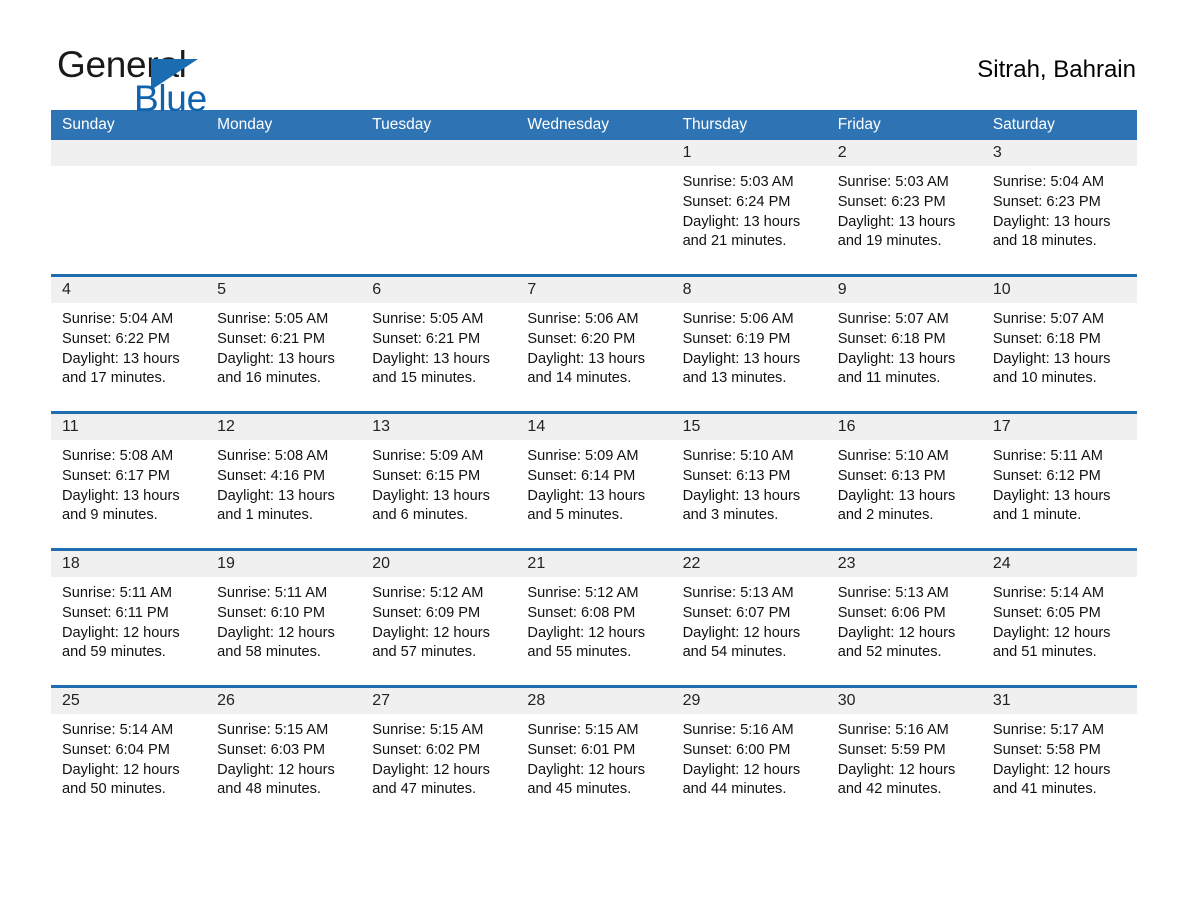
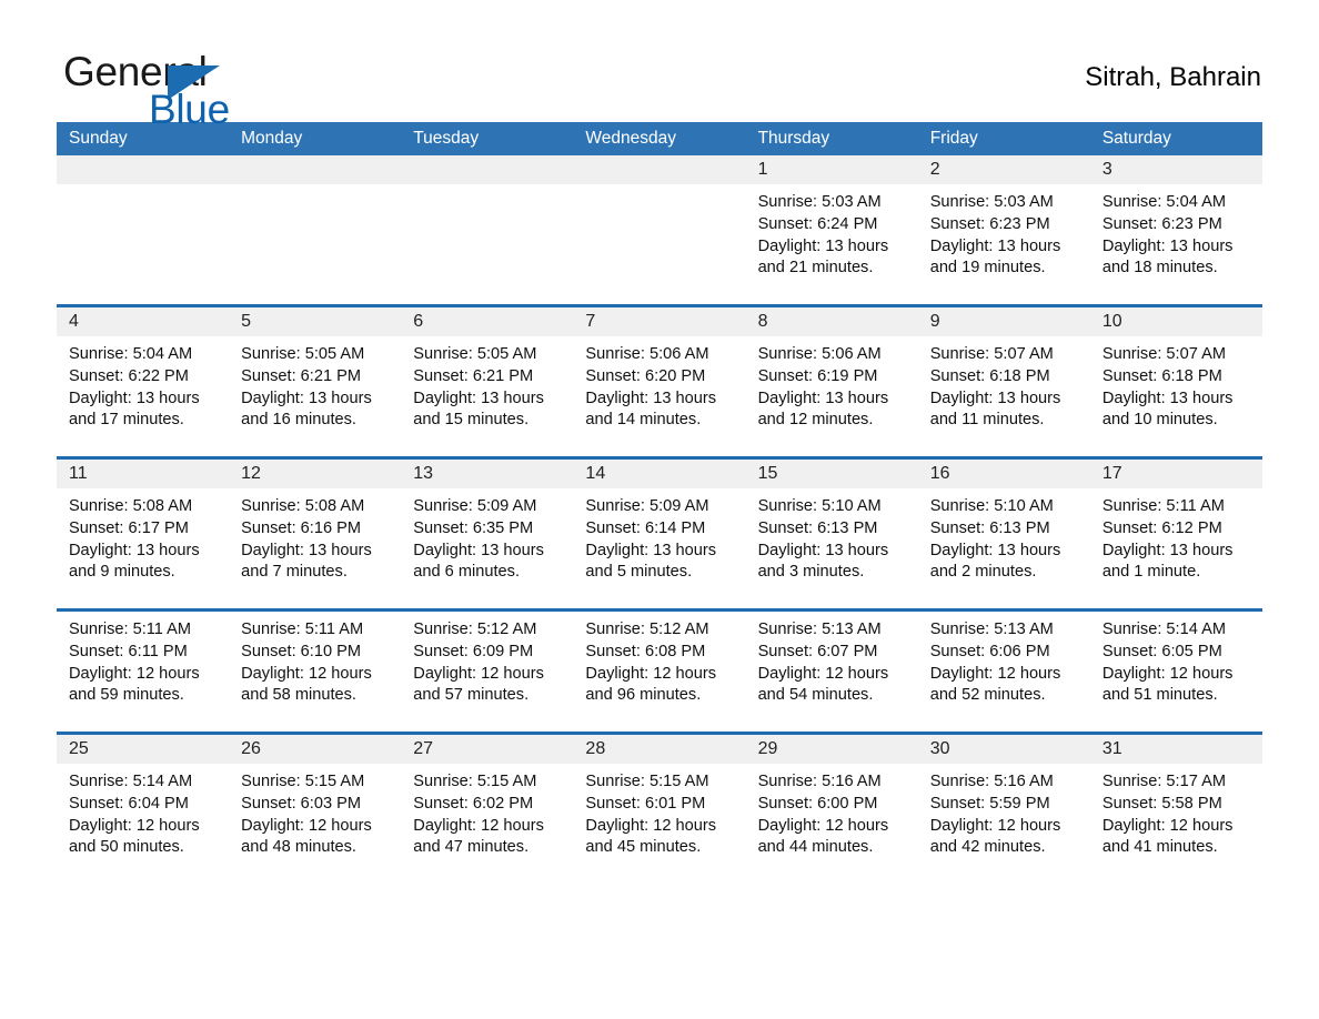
  General
  Blue
  Sitrah, Bahrain
  Sunday
  Monday
  Tuesday
  Wednesday
  Thursday
  Friday
  Saturday
  1
  2
  3
  Sunrise: 5:03 AM
  Sunset: 6:24 PM
  Daylight: 13 hours
  and 21 minutes.
  Sunrise: 5:03 AM
  Sunset: 6:23 PM
  Daylight: 13 hours
  and 19 minutes.
  Sunrise: 5:04 AM
  Sunset: 6:23 PM
  Daylight: 13 hours
  and 18 minutes.
  4
  5
  6
  7
  8
  9
  10
  Sunrise: 5:04 AM
  Sunset: 6:22 PM
  Daylight: 13 hours
  and 17 minutes.
  Sunrise: 5:05 AM
  Sunset: 6:21 PM
  Daylight: 13 hours
  and 16 minutes.
  Sunrise: 5:05 AM
  Sunset: 6:21 PM
  Daylight: 13 hours
  and 15 minutes.
  Sunrise: 5:06 AM
  Sunset: 6:20 PM
  Daylight: 13 hours
  and 14 minutes.
  Sunrise: 5:06 AM
  Sunset: 6:19 PM
  Daylight: 13 hours
- and 13 minutes.
+ and 12 minutes.
  Sunrise: 5:07 AM
  Sunset: 6:18 PM
  Daylight: 13 hours
  and 11 minutes.
  Sunrise: 5:07 AM
  Sunset: 6:18 PM
  Daylight: 13 hours
  and 10 minutes.
  11
  12
  13
  14
  15
  16
  17
  Sunrise: 5:08 AM
  Sunset: 6:17 PM
  Daylight: 13 hours
  and 9 minutes.
  Sunrise: 5:08 AM
- Sunset: 4:16 PM
+ Sunset: 6:16 PM
  Daylight: 13 hours
- and 1 minutes.
+ and 7 minutes.
  Sunrise: 5:09 AM
- Sunset: 6:15 PM
+ Sunset: 6:35 PM
  Daylight: 13 hours
  and 6 minutes.
  Sunrise: 5:09 AM
  Sunset: 6:14 PM
  Daylight: 13 hours
  and 5 minutes.
  Sunrise: 5:10 AM
  Sunset: 6:13 PM
  Daylight: 13 hours
  and 3 minutes.
  Sunrise: 5:10 AM
  Sunset: 6:13 PM
  Daylight: 13 hours
  and 2 minutes.
  Sunrise: 5:11 AM
  Sunset: 6:12 PM
  Daylight: 13 hours
  and 1 minute.
- 18
- 19
- 20
- 21
- 22
- 23
- 24
  Sunrise: 5:11 AM
  Sunset: 6:11 PM
  Daylight: 12 hours
  and 59 minutes.
  Sunrise: 5:11 AM
  Sunset: 6:10 PM
  Daylight: 12 hours
  and 58 minutes.
  Sunrise: 5:12 AM
  Sunset: 6:09 PM
  Daylight: 12 hours
  and 57 minutes.
  Sunrise: 5:12 AM
  Sunset: 6:08 PM
  Daylight: 12 hours
- and 55 minutes.
+ and 96 minutes.
  Sunrise: 5:13 AM
  Sunset: 6:07 PM
  Daylight: 12 hours
  and 54 minutes.
  Sunrise: 5:13 AM
  Sunset: 6:06 PM
  Daylight: 12 hours
  and 52 minutes.
  Sunrise: 5:14 AM
  Sunset: 6:05 PM
  Daylight: 12 hours
  and 51 minutes.
  25
  26
  27
  28
  29
  30
  31
  Sunrise: 5:14 AM
  Sunset: 6:04 PM
  Daylight: 12 hours
  and 50 minutes.
  Sunrise: 5:15 AM
  Sunset: 6:03 PM
  Daylight: 12 hours
  and 48 minutes.
  Sunrise: 5:15 AM
  Sunset: 6:02 PM
  Daylight: 12 hours
  and 47 minutes.
  Sunrise: 5:15 AM
  Sunset: 6:01 PM
  Daylight: 12 hours
  and 45 minutes.
  Sunrise: 5:16 AM
  Sunset: 6:00 PM
  Daylight: 12 hours
  and 44 minutes.
  Sunrise: 5:16 AM
  Sunset: 5:59 PM
  Daylight: 12 hours
  and 42 minutes.
  Sunrise: 5:17 AM
  Sunset: 5:58 PM
  Daylight: 12 hours
  and 41 minutes.
